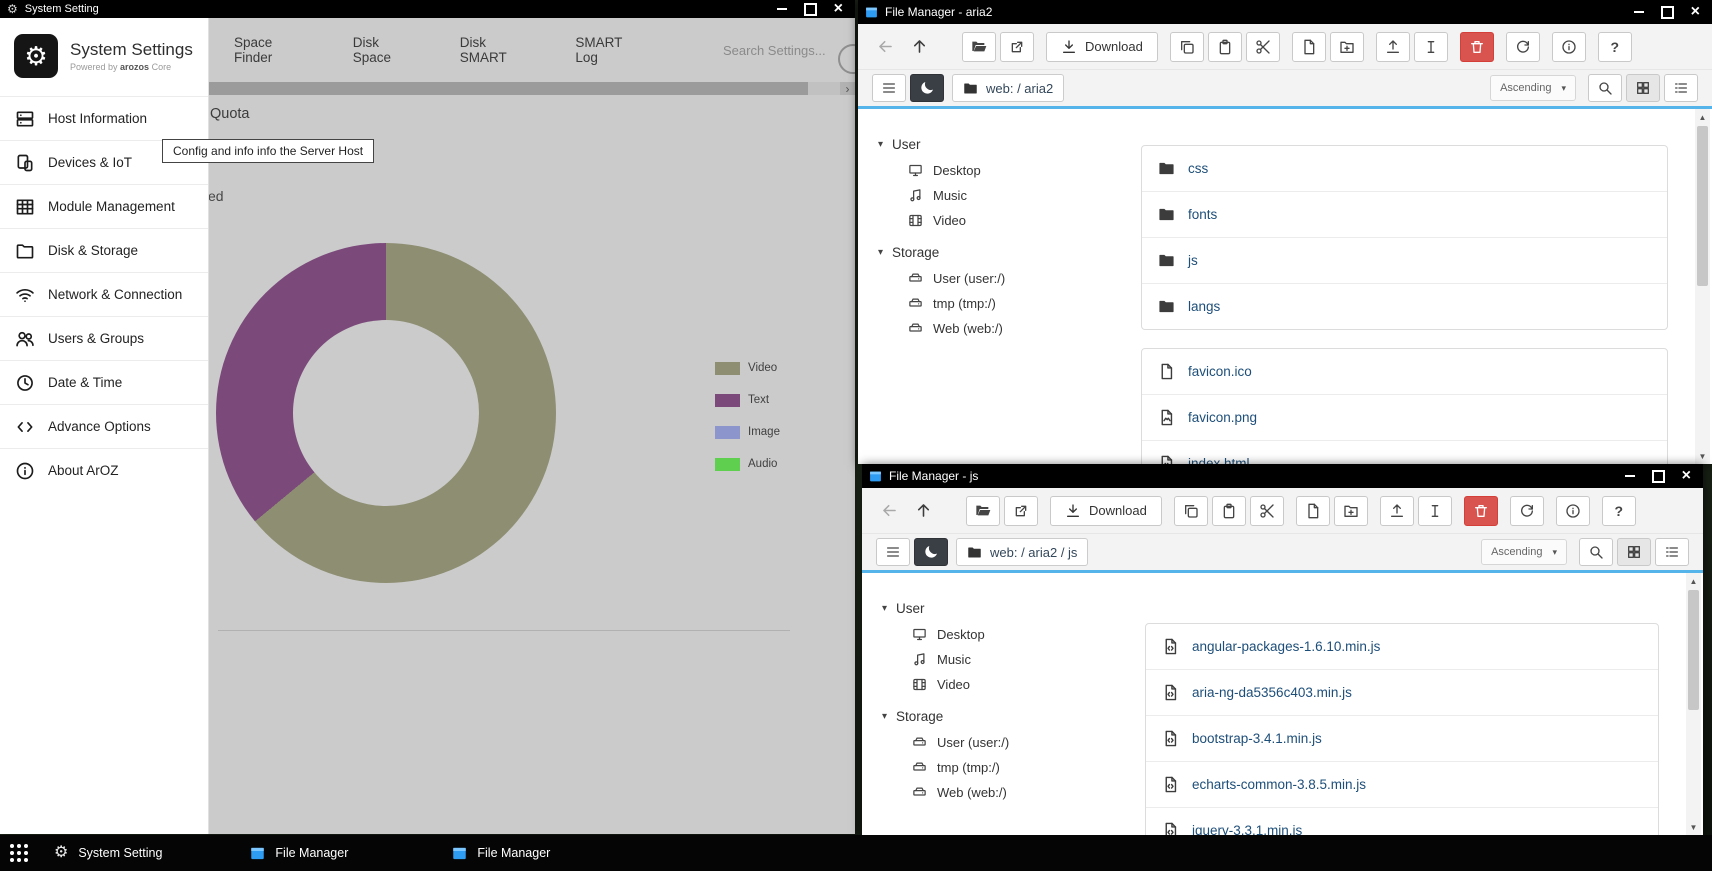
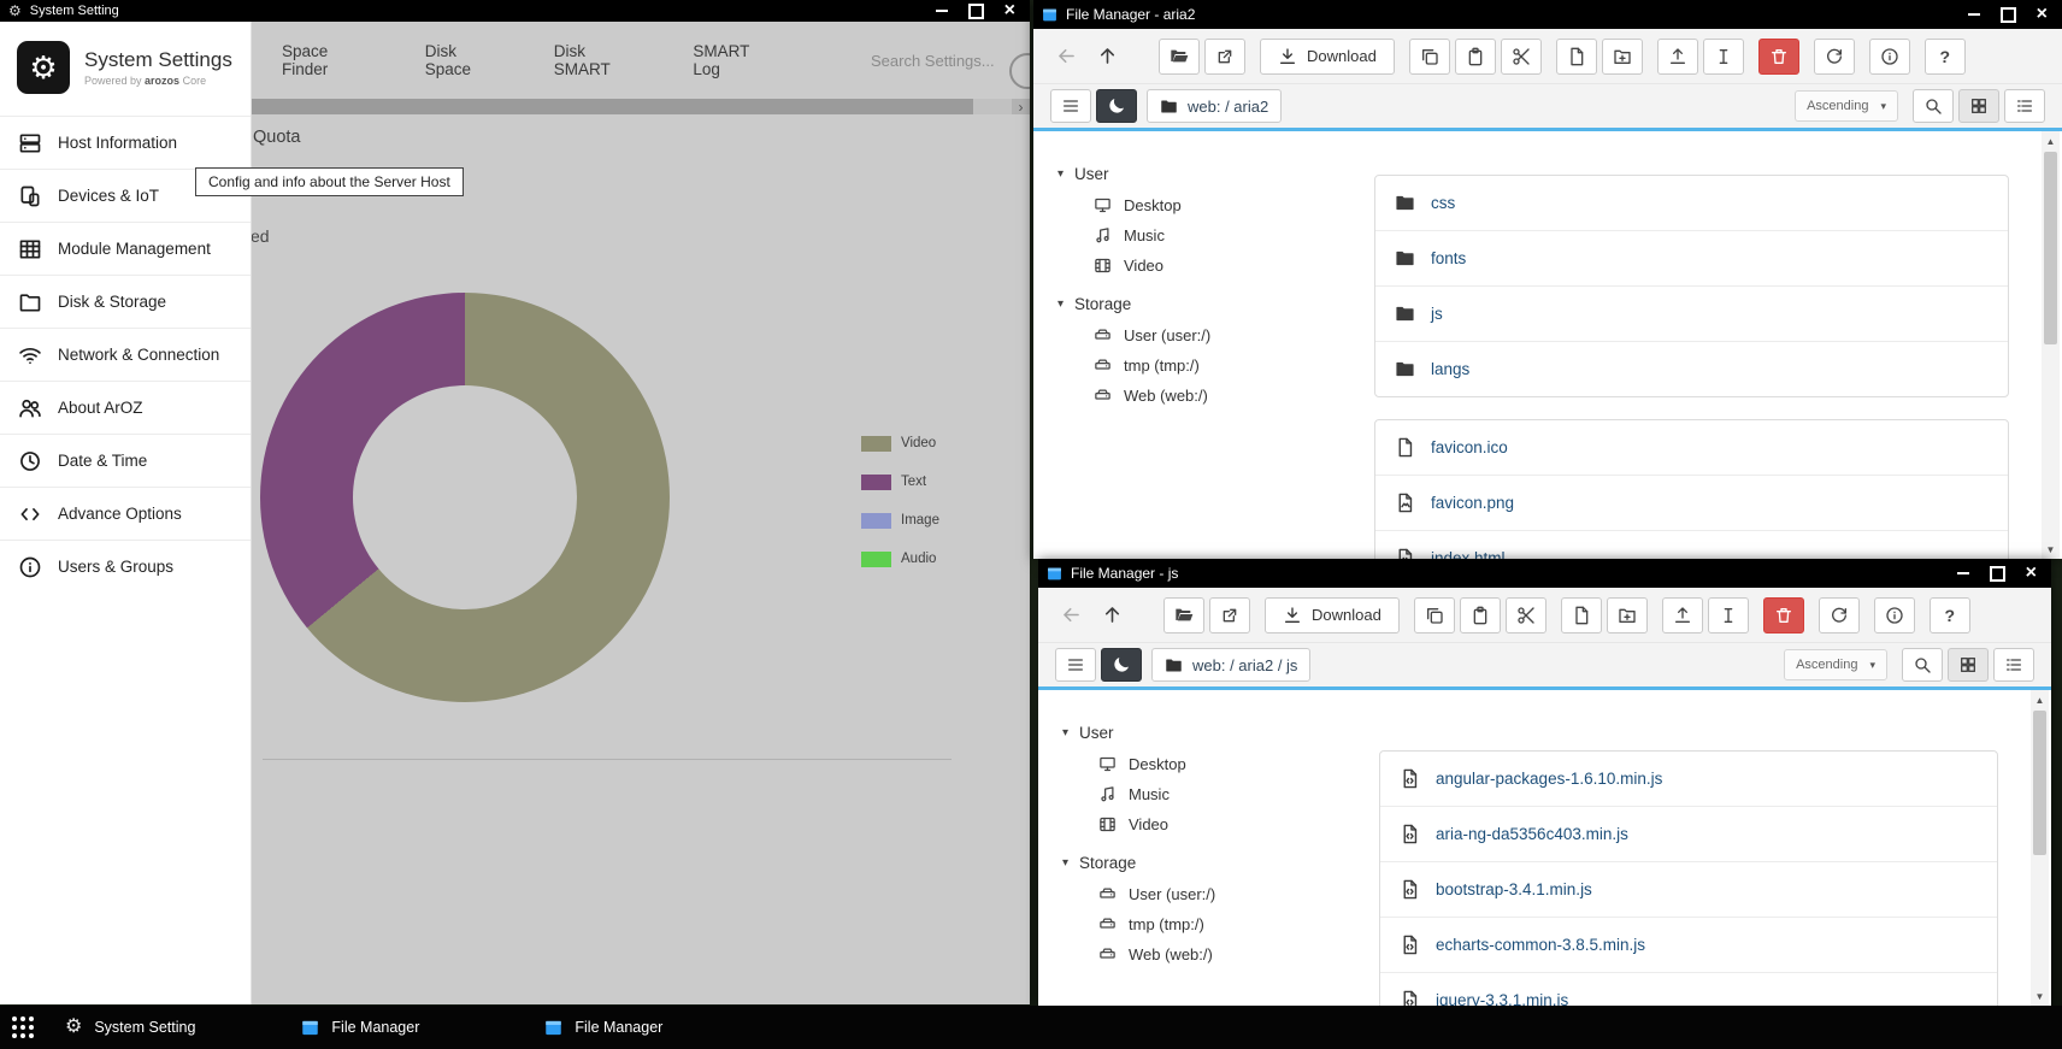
  ⚙
  System Setting
  ×
  Space Finder
  Disk Space
  Disk SMART
  SMART Log
  Search Settings...
  ›
  Quota
  ed
  Video
  Text
  Image
  Audio
  ⚙
  System Settings
  Powered by arozos Core
  Host Information
  Devices & IoT
  Module Management
  Disk & Storage
  Network & Connection
- Users & Groups
+ About ArOZ
  Date & Time
  Advance Options
- About ArOZ
+ Users & Groups
- Config and info info the Server Host
+ Config and info about the Server Host
  File Manager - aria2
  ×
  Download
  ?
  web: / aria2
  Ascending
  ▾
  ▾
  User
  Desktop
  Music
  Video
  ▾
  Storage
  User (user:/)
  tmp (tmp:/)
  Web (web:/)
  css
  fonts
  js
  langs
  favicon.ico
  favicon.png
  ▲
  ▼
  File Manager - js
  ×
  Download
  ?
  web: / aria2 / js
  Ascending
  ▾
  ▾
  User
  Desktop
  Music
  Video
  ▾
  Storage
  User (user:/)
  tmp (tmp:/)
  Web (web:/)
  angular-packages-1.6.10.min.js
  aria-ng-da5356c403.min.js
  bootstrap-3.4.1.min.js
  echarts-common-3.8.5.min.js
  jquery-3.3.1.min.js
  ▲
  ▼
  ⚙
  System Setting
  File Manager
  File Manager
